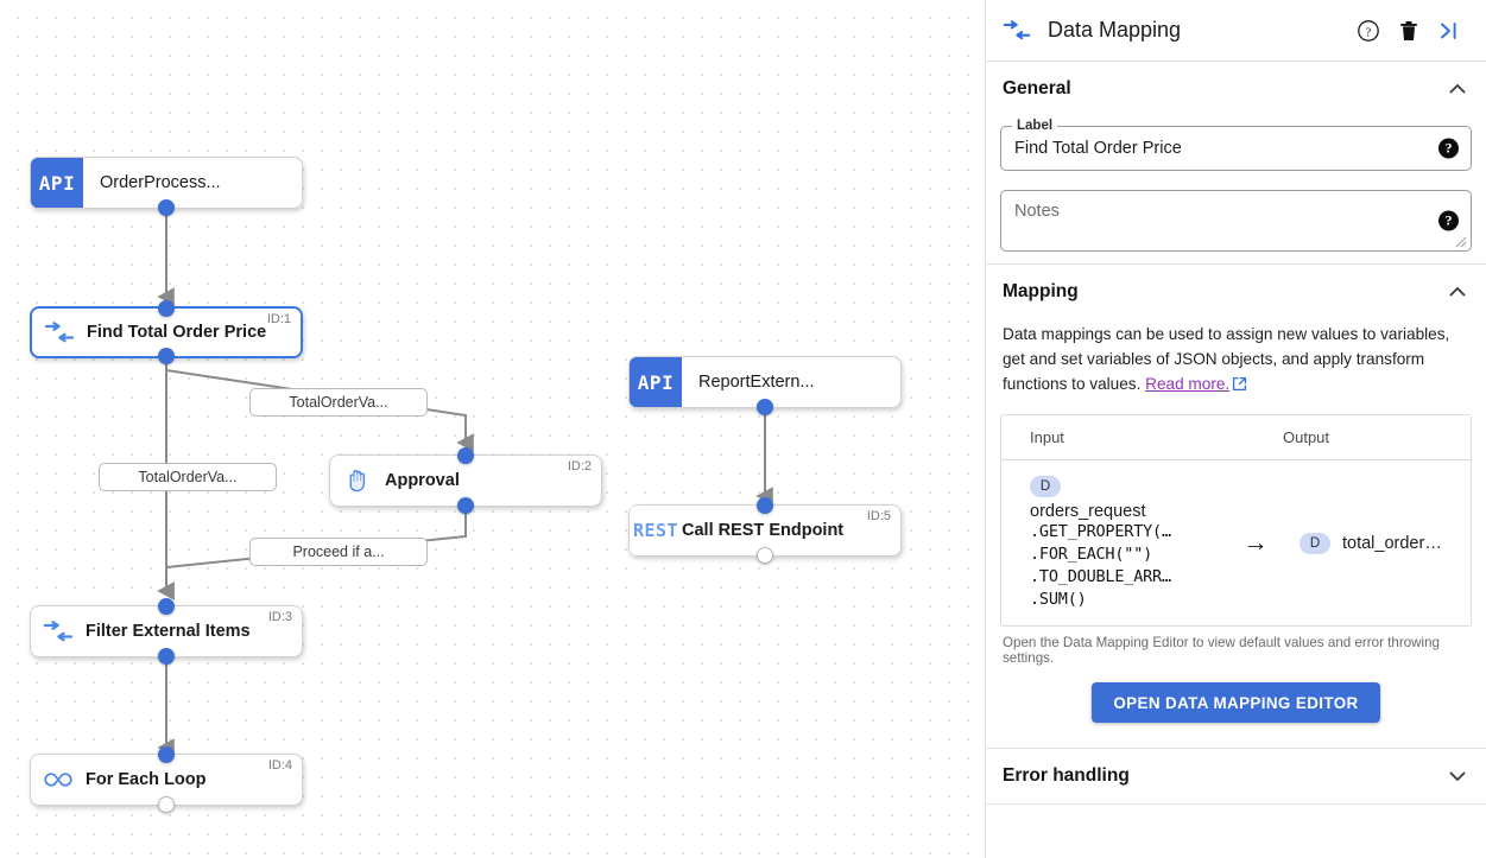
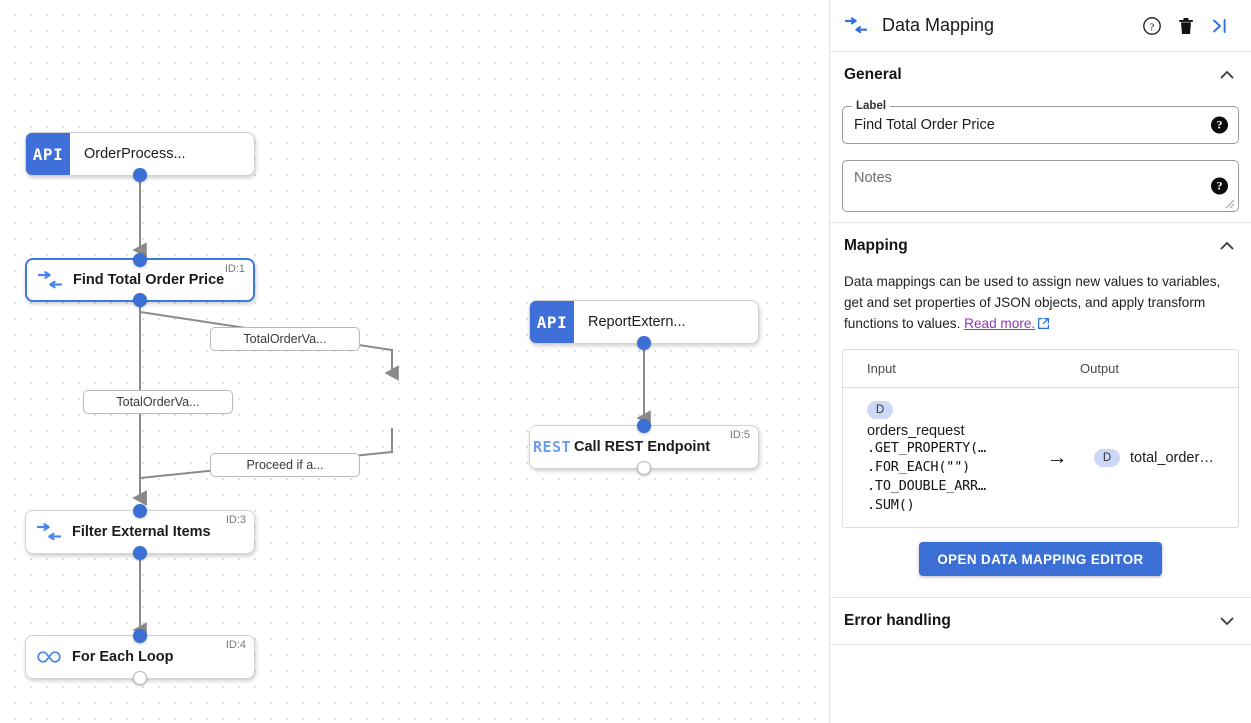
  API
  OrderProcess...
  Find Total Order Price
  ID:1
- Approval
- ID:2
  Filter External Items
  ID:3
  For Each Loop
  ID:4
  API
  ReportExtern...
  REST
  Call REST Endpoint
  ID:5
  TotalOrderVa...
  TotalOrderVa...
  Proceed if a...
  Data Mapping
  ?
  General
  Label
  Find Total Order Price
  ?
  Notes
  ?
  Mapping
- Data mappings can be used to assign new values to variables, get and set variables of JSON objects, and apply transform functions to values. Read more.
+ Data mappings can be used to assign new values to variables, get and set properties of JSON objects, and apply transform functions to values. Read more.
  Input
  Output
  D
  orders_request
  .GET_PROPERTY(…
  .FOR_EACH("")
  .TO_DOUBLE_ARR…
  .SUM()
  →
  D
  total_order…
- Open the Data Mapping Editor to view default values and error throwing settings.
  OPEN DATA MAPPING EDITOR
  Error handling
